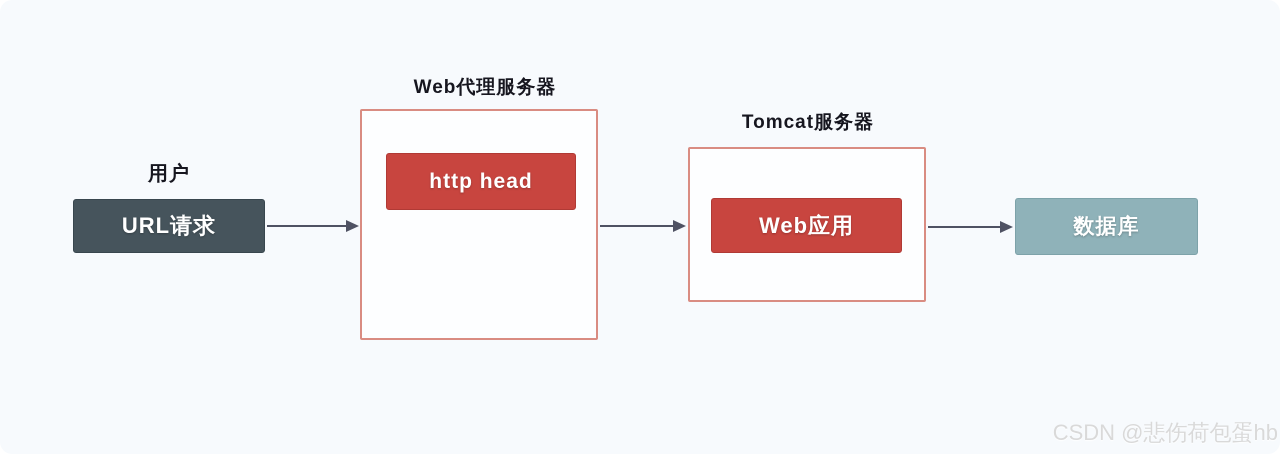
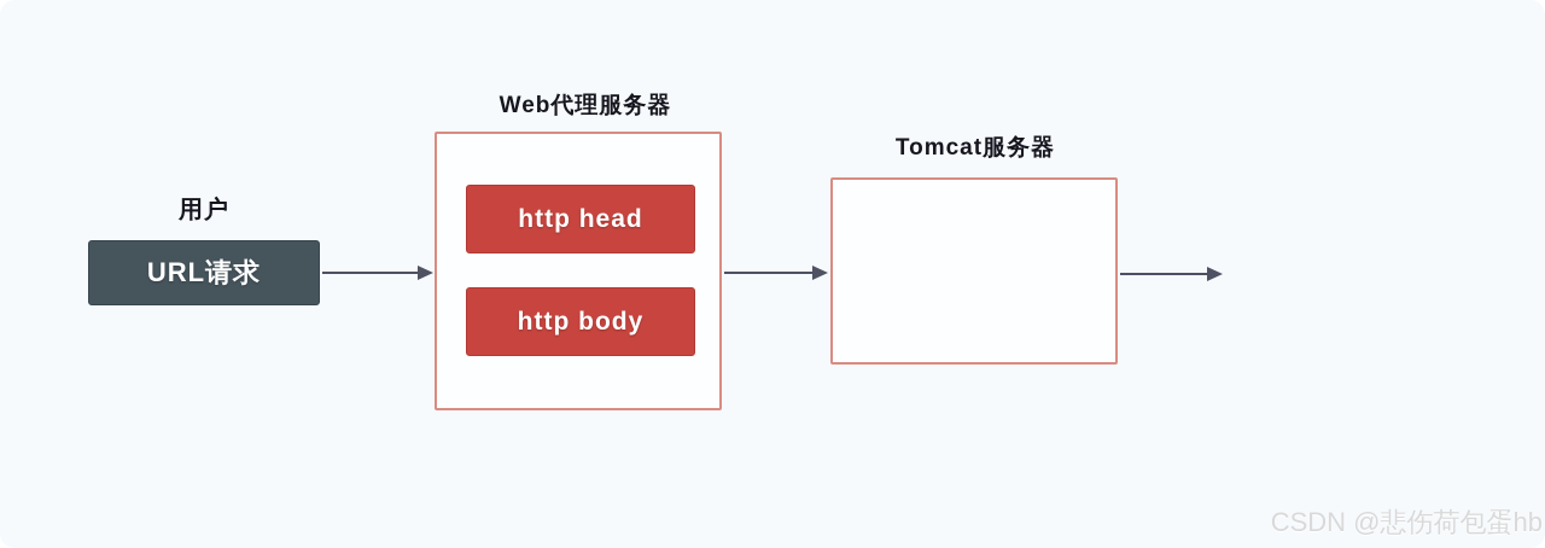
  用户
  URL请求
  Web代理服务器
  http head
+ http body
  Tomcat服务器
- Web应用
- 数据库
  CSDN @悲伤荷包蛋hb
